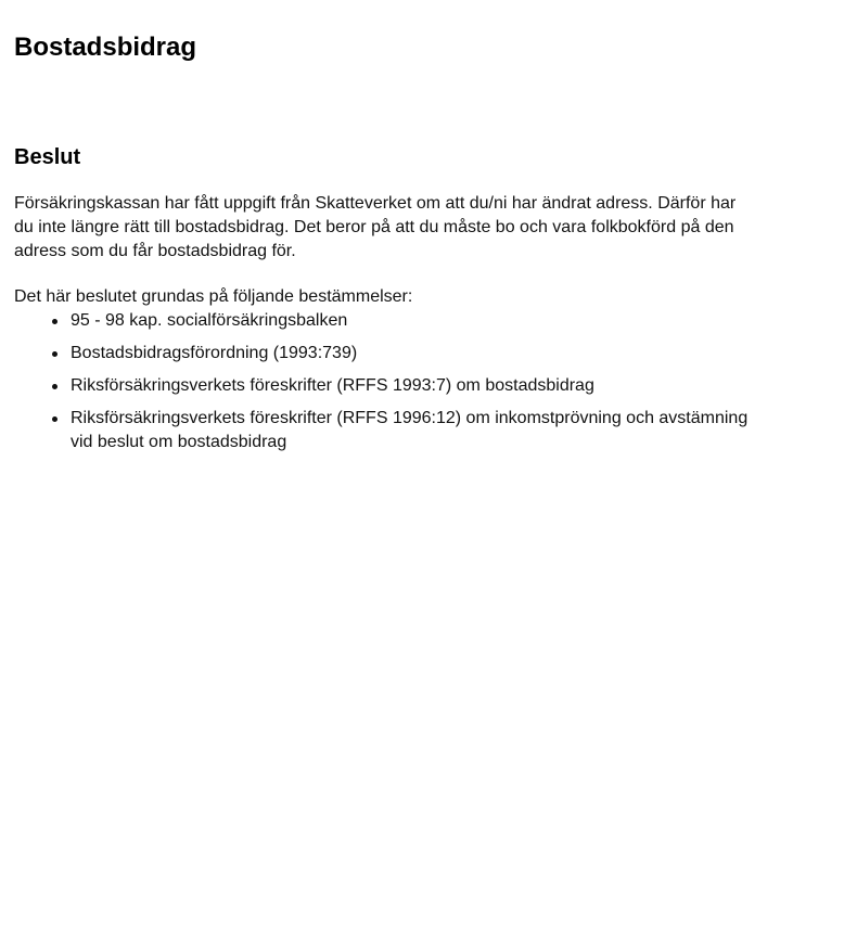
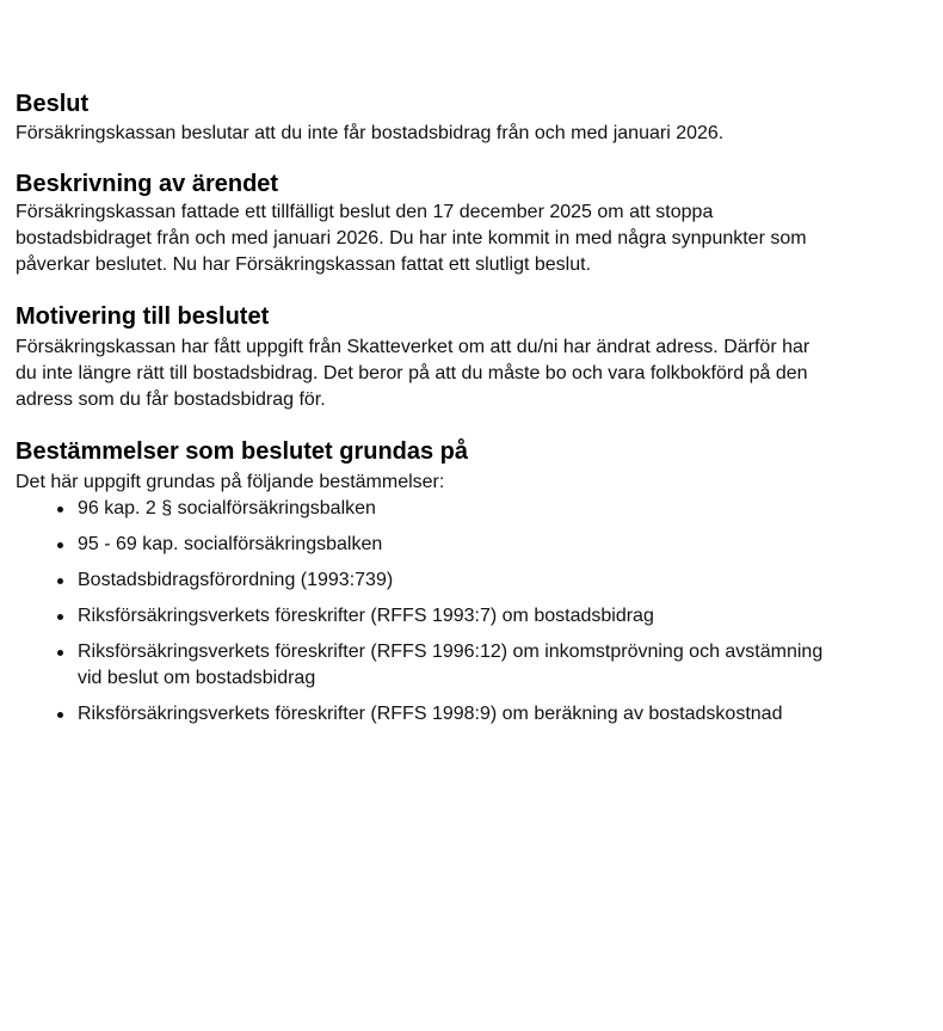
- Bostadsbidrag
  Beslut
+ Försäkringskassan beslutar att du inte får bostadsbidrag från och med januari 2026.
+ Beskrivning av ärendet
+ Försäkringskassan fattade ett tillfälligt beslut den 17 december 2025 om att stoppa bostadsbidraget från och med januari 2026. Du har inte kommit in med några synpunkter som påverkar beslutet. Nu har Försäkringskassan fattat ett slutligt beslut.
+ Motivering till beslutet
  Försäkringskassan har fått uppgift från Skatteverket om att du/ni har ändrat adress. Därför har du inte längre rätt till bostadsbidrag. Det beror på att du måste bo och vara folkbokförd på den adress som du får bostadsbidrag för.
+ Bestämmelser som beslutet grundas på
- Det här beslutet grundas på följande bestämmelser:
+ Det här uppgift grundas på följande bestämmelser:
+ 96 kap. 2 § socialförsäkringsbalken
- 95 - 98 kap. socialförsäkringsbalken
+ 95 - 69 kap. socialförsäkringsbalken
  Bostadsbidragsförordning (1993:739)
  Riksförsäkringsverkets föreskrifter (RFFS 1993:7) om bostadsbidrag
  Riksförsäkringsverkets föreskrifter (RFFS 1996:12) om inkomstprövning och avstämning vid beslut om bostadsbidrag
+ Riksförsäkringsverkets föreskrifter (RFFS 1998:9) om beräkning av bostadskostnad
